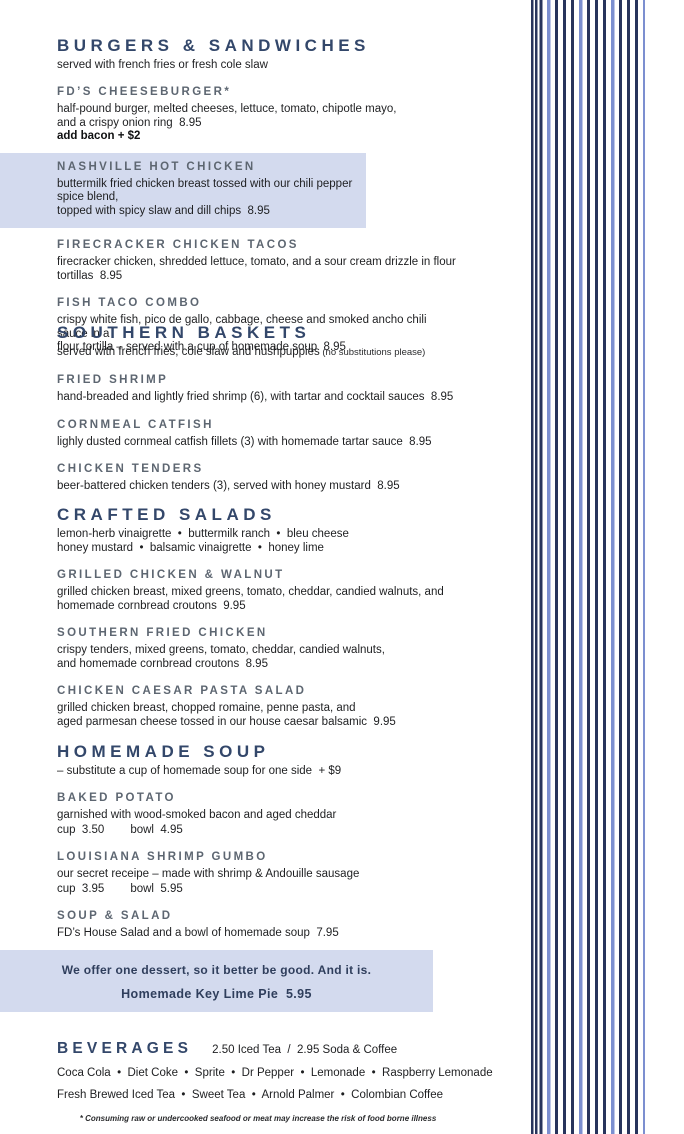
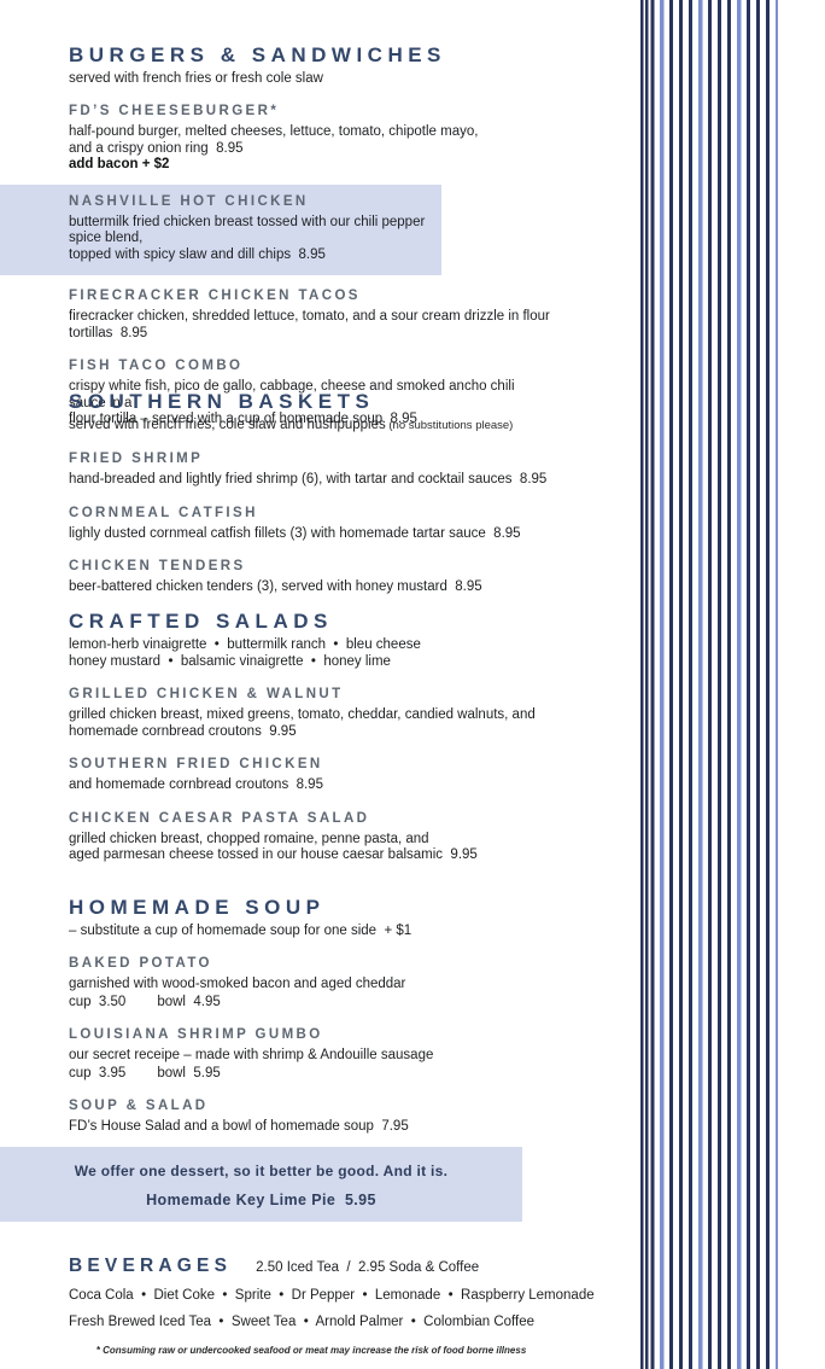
  BURGERS & SANDWICHES
  served with french fries or fresh cole slaw
  FD’S CHEESEBURGER*
  half-pound burger, melted cheeses, lettuce, tomato, chipotle mayo,
  and a crispy onion ring 8.95
  add bacon + $2
  NASHVILLE HOT CHICKEN
  buttermilk fried chicken breast tossed with our chili pepper spice blend,
  topped with spicy slaw and dill chips 8.95
  FIRECRACKER CHICKEN TACOS
  firecracker chicken, shredded lettuce, tomato, and a sour cream drizzle in flour tortillas 8.95
  FISH TACO COMBO
  crispy white fish, pico de gallo, cabbage, cheese and smoked ancho chili sauce in a
  flour tortilla – served with a cup of homemade soup 8.95
  SOUTHERN BASKETS
  served with french fries, cole slaw and hushpuppies (no substitutions please)
  FRIED SHRIMP
  hand-breaded and lightly fried shrimp (6), with tartar and cocktail sauces 8.95
  CORNMEAL CATFISH
  lighly dusted cornmeal catfish fillets (3) with homemade tartar sauce 8.95
  CHICKEN TENDERS
  beer-battered chicken tenders (3), served with honey mustard 8.95
  CRAFTED SALADS
  lemon-herb vinaigrette • buttermilk ranch • bleu cheese
  honey mustard • balsamic vinaigrette • honey lime
  GRILLED CHICKEN & WALNUT
  grilled chicken breast, mixed greens, tomato, cheddar, candied walnuts, and
  homemade cornbread croutons 9.95
  SOUTHERN FRIED CHICKEN
- crispy tenders, mixed greens, tomato, cheddar, candied walnuts,
  and homemade cornbread croutons 8.95
  CHICKEN CAESAR PASTA SALAD
  grilled chicken breast, chopped romaine, penne pasta, and
  aged parmesan cheese tossed in our house caesar balsamic 9.95
  HOMEMADE SOUP
- – substitute a cup of homemade soup for one side + $9
+ – substitute a cup of homemade soup for one side + $1
  BAKED POTATO
  garnished with wood-smoked bacon and aged cheddar
  cup 3.50 bowl 4.95
  LOUISIANA SHRIMP GUMBO
  our secret receipe – made with shrimp & Andouille sausage
  cup 3.95 bowl 5.95
  SOUP & SALAD
  FD’s House Salad and a bowl of homemade soup 7.95
  BEVERAGES
  2.50 Iced Tea / 2.95 Soda & Coffee
  Coca Cola • Diet Coke • Sprite • Dr Pepper • Lemonade • Raspberry Lemonade
  Fresh Brewed Iced Tea • Sweet Tea • Arnold Palmer • Colombian Coffee
  * Consuming raw or undercooked seafood or meat may increase the risk of food borne illness
  We offer one dessert, so it better be good. And it is.
  Homemade Key Lime Pie 5.95
